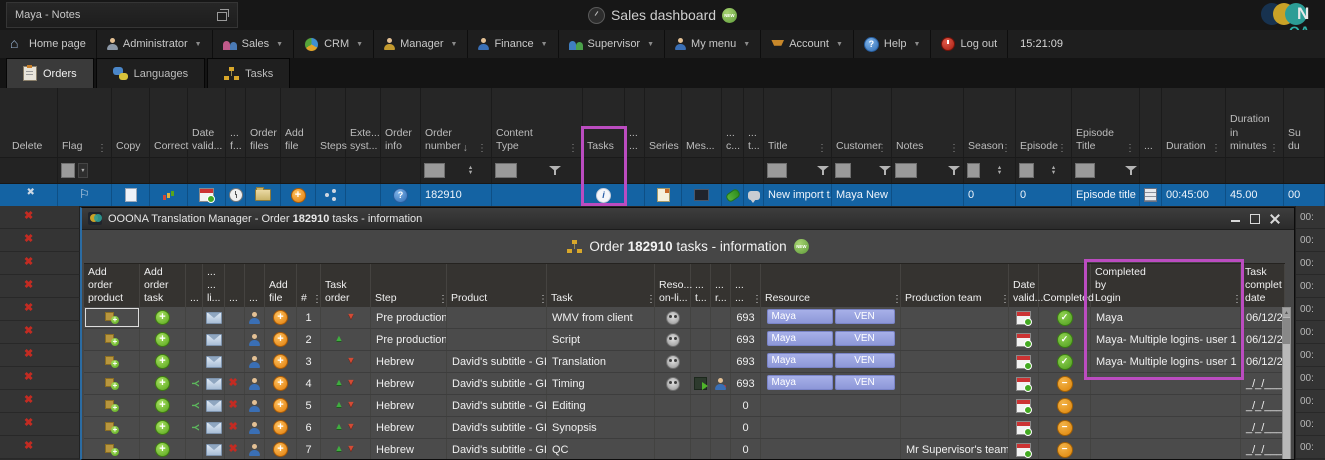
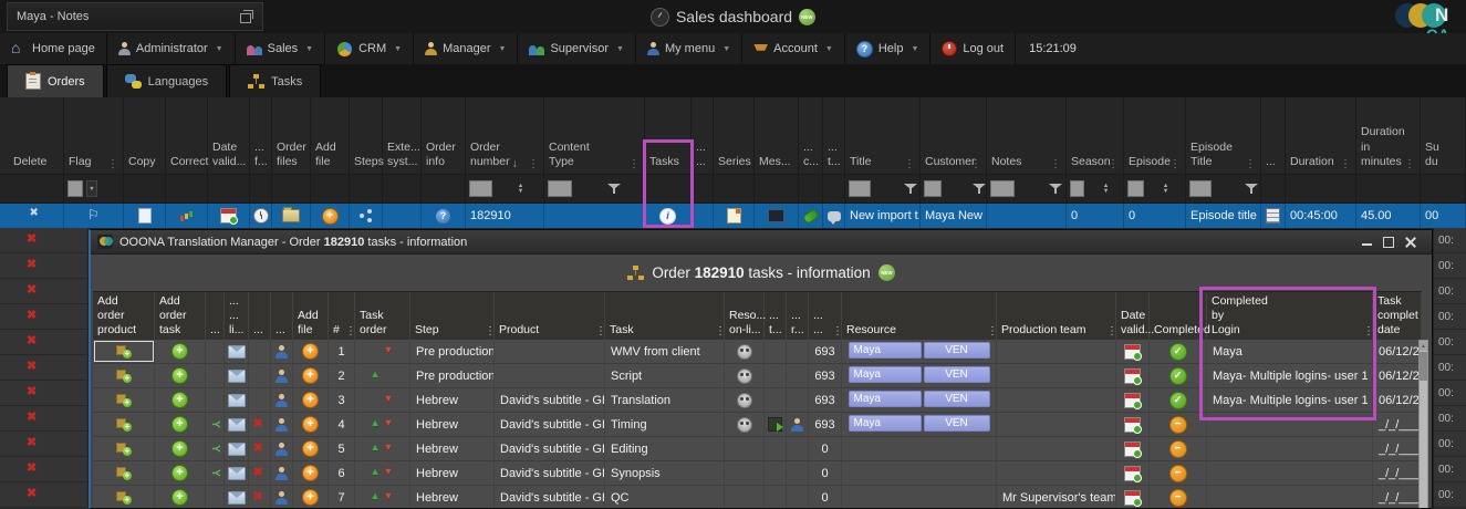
  Maya - Notes
  Sales dashboard
  N
  Home page
  Administrator
  Sales
  CRM
  Manager
- Finance
  Supervisor
  My menu
  Account
  Help
  Log out
  15:21:09
  Orders
  Languages
  Tasks
  Delete
  Flag
  Copy
  Correct
  Date
  valid...
  ...
  f...
  Order
  files
  Add
  file
  Steps
  Exte...
  syst...
  Order
  info
  Order
  number
  ↓
  Content
  Type
  Tasks
  ...
  ...
  Series
  Mes...
  ...
  c...
  ...
  t...
  Title
  Customer
  Notes
  Season
  Episode
  Episode
  Title
  ...
  Duration
  Duration
  in minutes
  Su
  du
  182910
  New import t.
  0
  0
  Episode title
  00:45:00
  45.00
  00
  00:
  00:
  00:
  00:
  00:
  00:
  00:
  00:
  00:
  00:
  00:
  OOONA Translation Manager - Order 182910 tasks - information
  Order 182910 tasks - information
  Add
  order
  product
  Add
  order
  task
  ...
  ...
  ...
  li...
  ...
  ...
  Add
  file
  #
  Task
  order
  Step
  Product
  Task
  Reso...
  on-li...
  ...
  t...
  ...
  r...
  ...
  ...
  Resource
  Production team
  Date
  valid...
  Completed
  Completed
  by
  Login
  Task
  complet
  date
  1
  Pre production
  WMV from client
  693
  Maya VEN
  Maya
  06/12/2
  2
  Pre production
  Script
  693
  Maya VEN
  Maya- Multiple logins- user 1
  06/12/2
  3
  Hebrew
  David's subtitle - G
  Translation
  693
  Maya VEN
  Maya- Multiple logins- user 1
  06/12/2
  4
  Hebrew
  David's subtitle - G
  Timing
  693
  Maya VEN
  _/_/___
  5
  Hebrew
  David's subtitle - G
  Editing
  0
  _/_/___
  6
  Hebrew
  David's subtitle - G
  Synopsis
  0
  _/_/___
  7
  Hebrew
  David's subtitle - G
  QC
  0
  Mr Supervisor's team
  _/_/___
